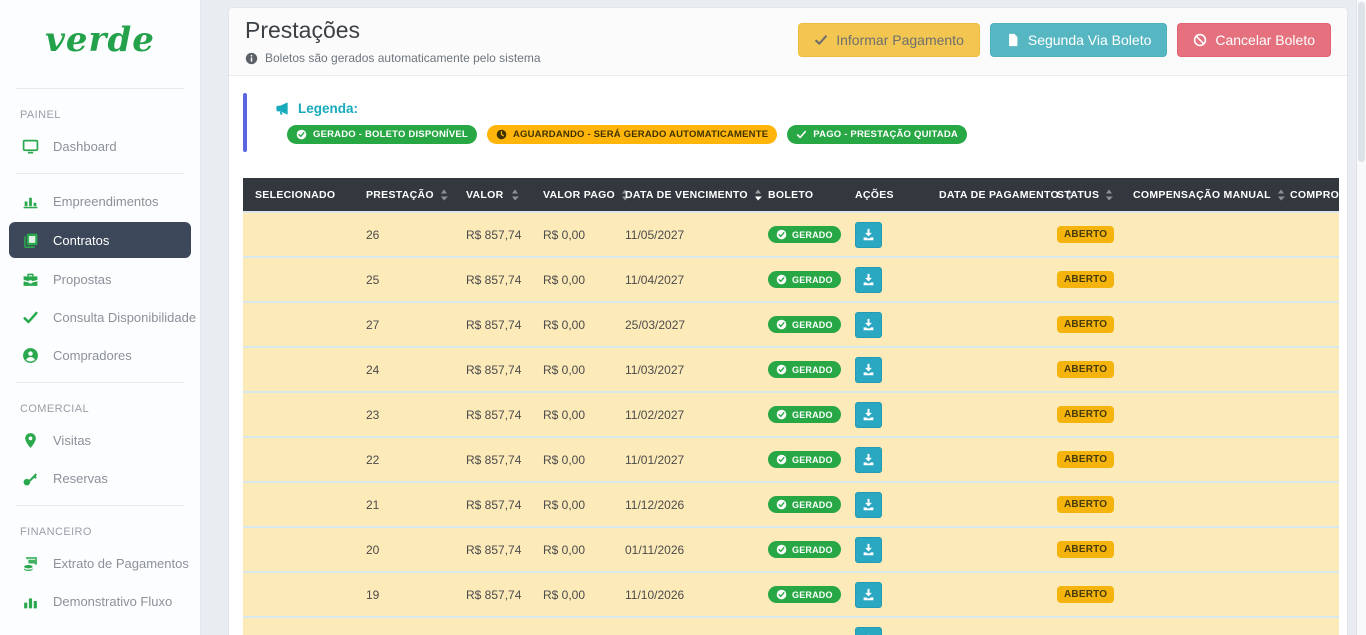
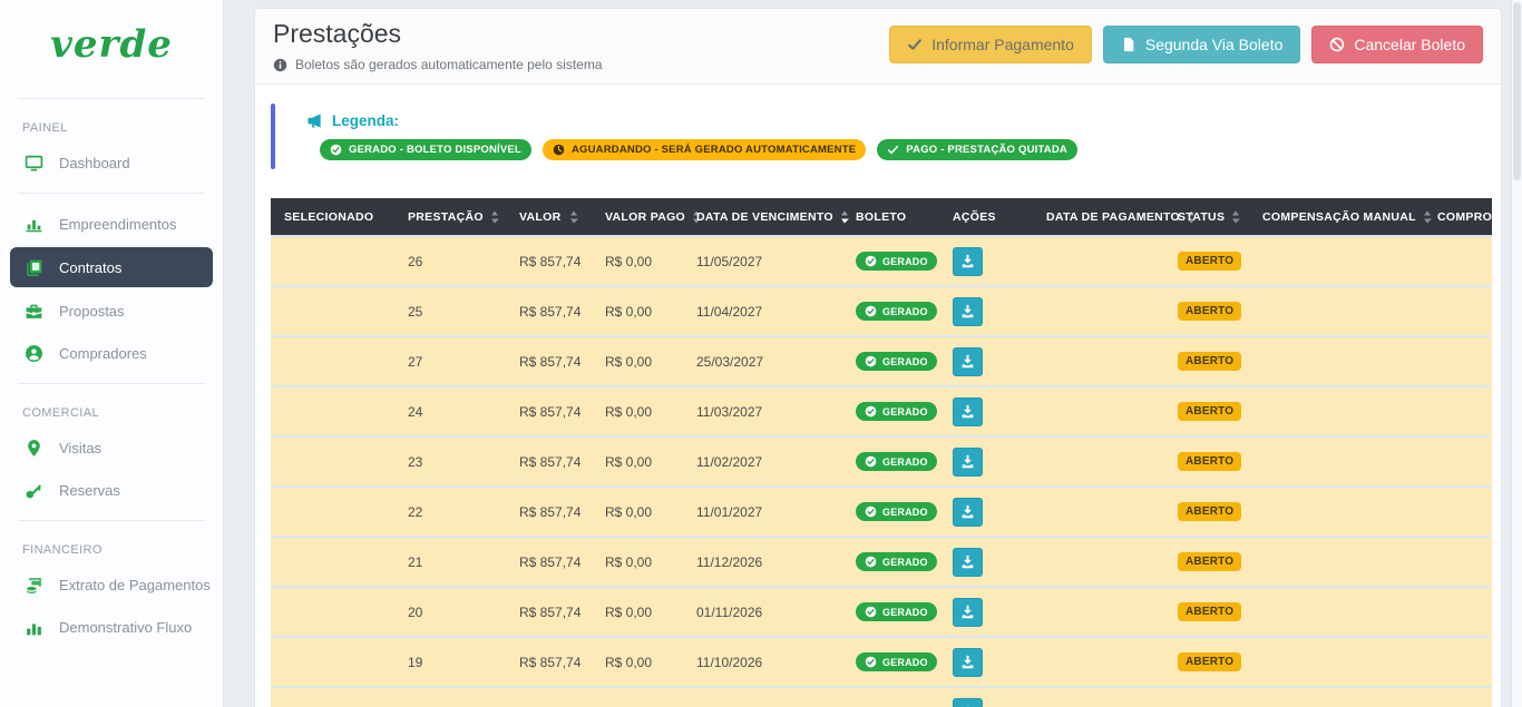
  verde
  PAINEL
  Dashboard
  Empreendimentos
  Contratos
  Propostas
- Consulta Disponibilidade
  Compradores
  COMERCIAL
  Visitas
  Reservas
  FINANCEIRO
  Extrato de Pagamentos
  Demonstrativo Fluxo
  Prestações
  Boletos são gerados automaticamente pelo sistema
  Informar Pagamento
  Segunda Via Boleto
  Cancelar Boleto
  Legenda:
  GERADO - BOLETO DISPONÍVEL
  AGUARDANDO - SERÁ GERADO AUTOMATICAMENTE
  PAGO - PRESTAÇÃO QUITADA
  SELECIONADO	PRESTAÇÃO	VALOR	VALOR PAGO	DATA DE VENCIMENTO	BOLETO	AÇÕES	DATA DE PAGAMENTO	STATUS	COMPENSAÇÃO MANUAL	COMPRO
  	26	R$ 857,74	R$ 0,00	11/05/2027	GERADO			ABERTO
  	25	R$ 857,74	R$ 0,00	11/04/2027	GERADO			ABERTO
  	27	R$ 857,74	R$ 0,00	25/03/2027	GERADO			ABERTO
  	24	R$ 857,74	R$ 0,00	11/03/2027	GERADO			ABERTO
  	23	R$ 857,74	R$ 0,00	11/02/2027	GERADO			ABERTO
  	22	R$ 857,74	R$ 0,00	11/01/2027	GERADO			ABERTO
  	21	R$ 857,74	R$ 0,00	11/12/2026	GERADO			ABERTO
  	20	R$ 857,74	R$ 0,00	01/11/2026	GERADO			ABERTO
  	19	R$ 857,74	R$ 0,00	11/10/2026	GERADO			ABERTO
